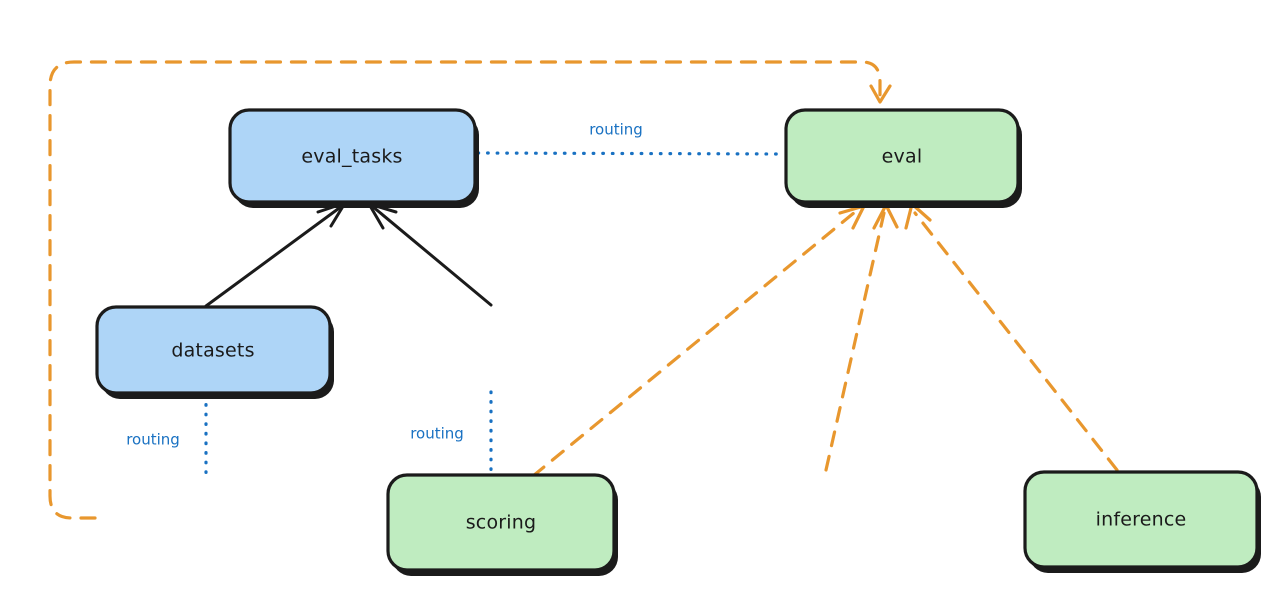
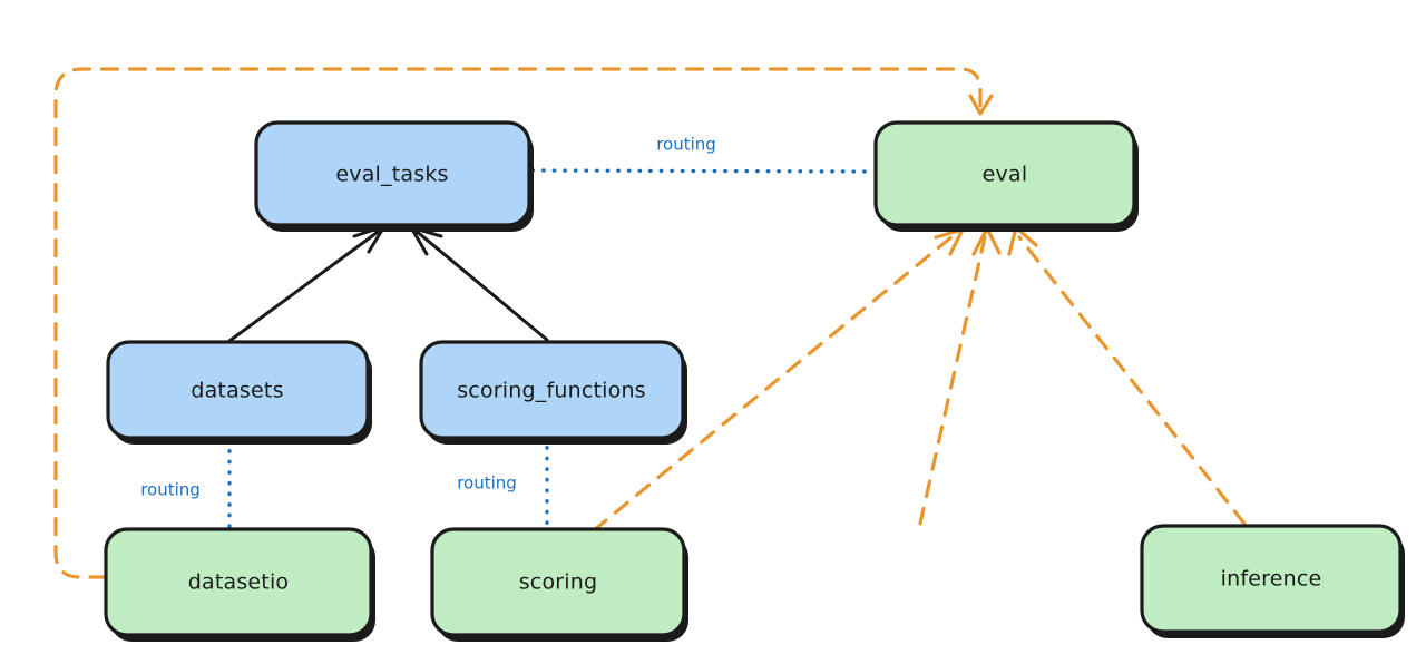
  eval_tasks
  eval
  datasets
+ scoring_functions
+ datasetio
  scoring
  inference
  routing
  routing
  routing
